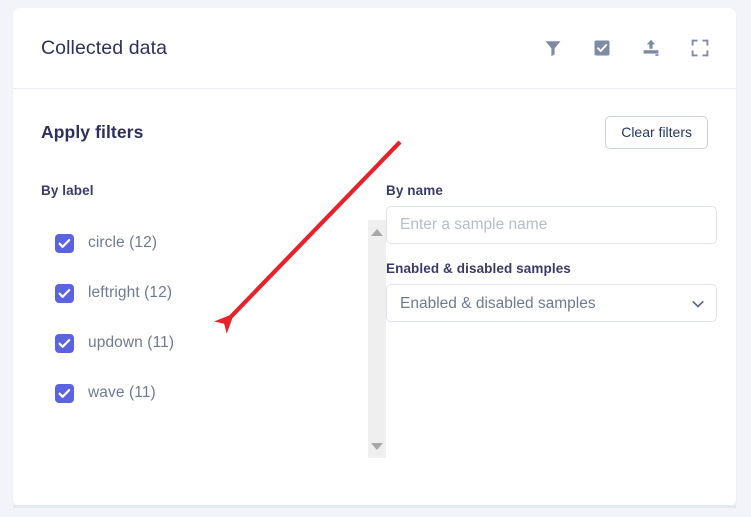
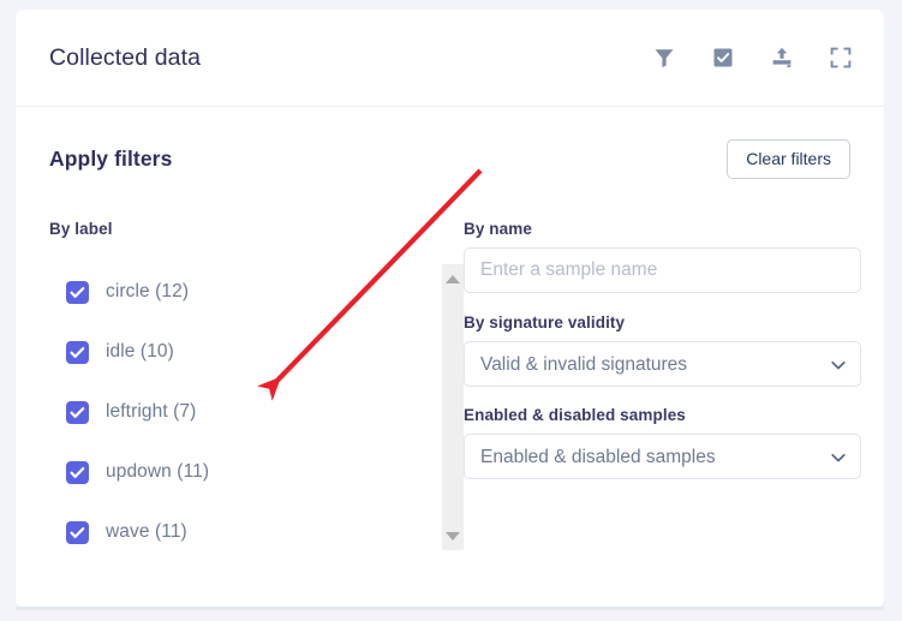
  Collected data
  Apply filters
  Clear filters
  By label
  circle (12)
+ idle (10)
- leftright (12)
+ leftright (7)
  updown (11)
  wave (11)
  By name
  Enter a sample name
+ By signature validity
+ Valid & invalid signatures
  Enabled & disabled samples
  Enabled & disabled samples
